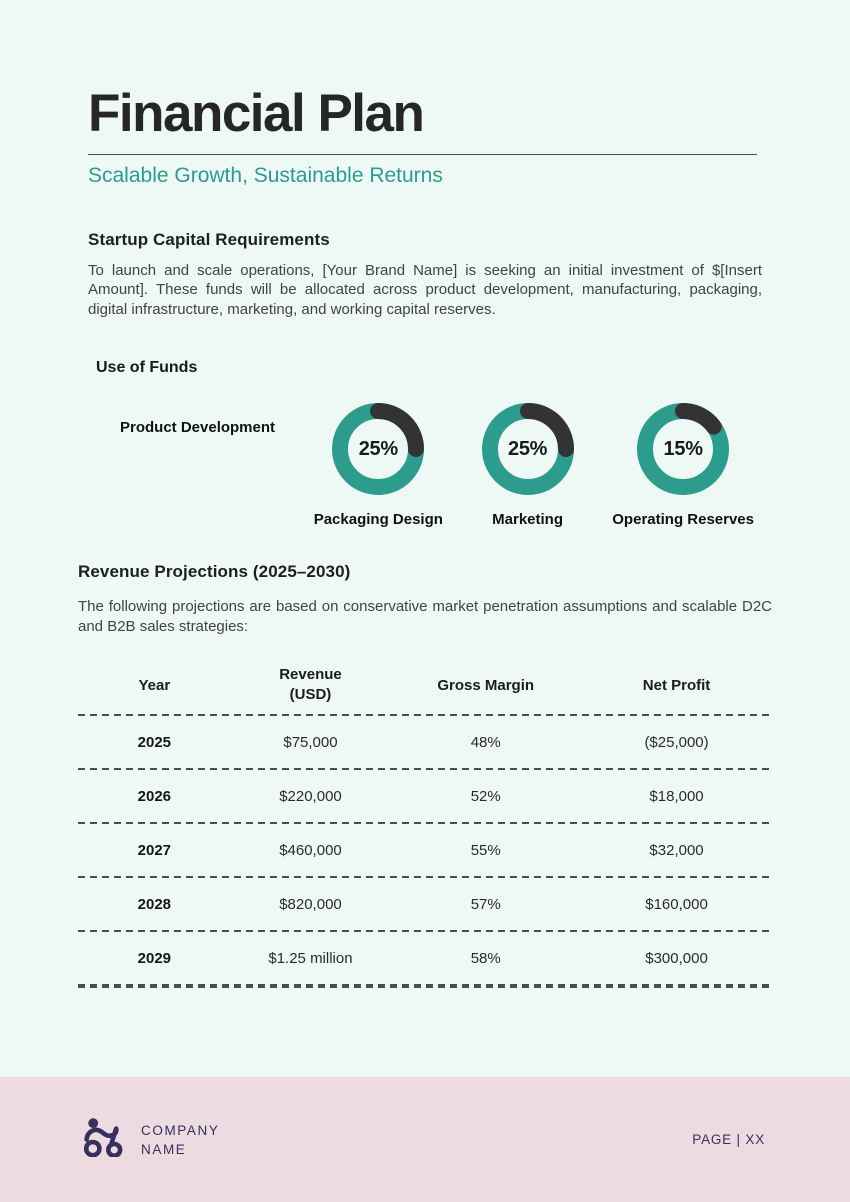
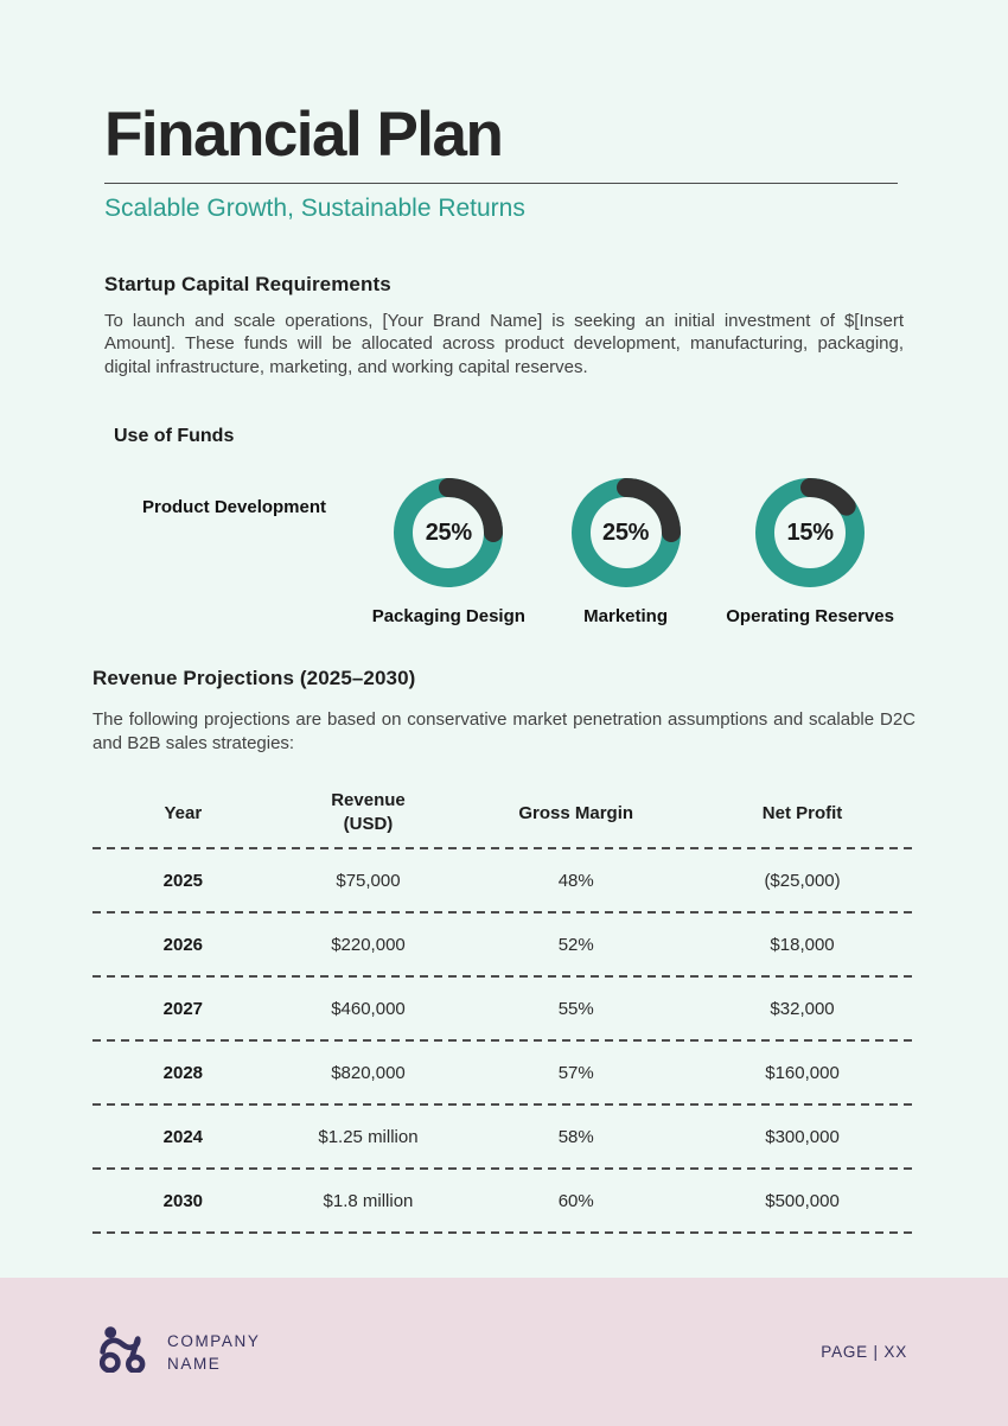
  Financial Plan
  Scalable Growth, Sustainable Returns
  Startup Capital Requirements
  To launch and scale operations, [Your Brand Name] is seeking an initial investment of $[Insert Amount]. These funds will be allocated across product development, manufacturing, packaging, digital infrastructure, marketing, and working capital reserves.
  Use of Funds
  Product Development
  25%
  Packaging Design
  25%
  Marketing
  15%
  Operating Reserves
  Revenue Projections (2025–2030)
  The following projections are based on conservative market penetration assumptions and scalable D2C and B2B sales strategies:
  Year
  Revenue (USD)
  Gross Margin
  Net Profit
  2025
  $75,000
  48%
  ($25,000)
  2026
  $220,000
  52%
  $18,000
  2027
  $460,000
  55%
  $32,000
  2028
  $820,000
  57%
  $160,000
- 2029
+ 2024
  $1.25 million
  58%
  $300,000
+ 2030
+ $1.8 million
+ 60%
+ $500,000
  COMPANY
  NAME
  PAGE | XX
